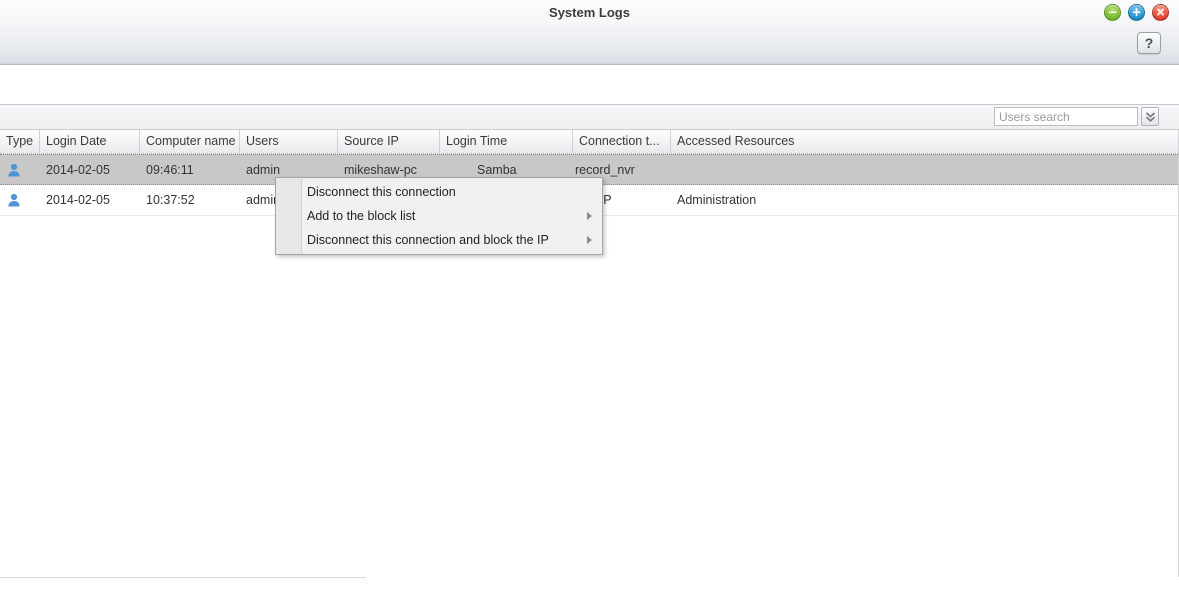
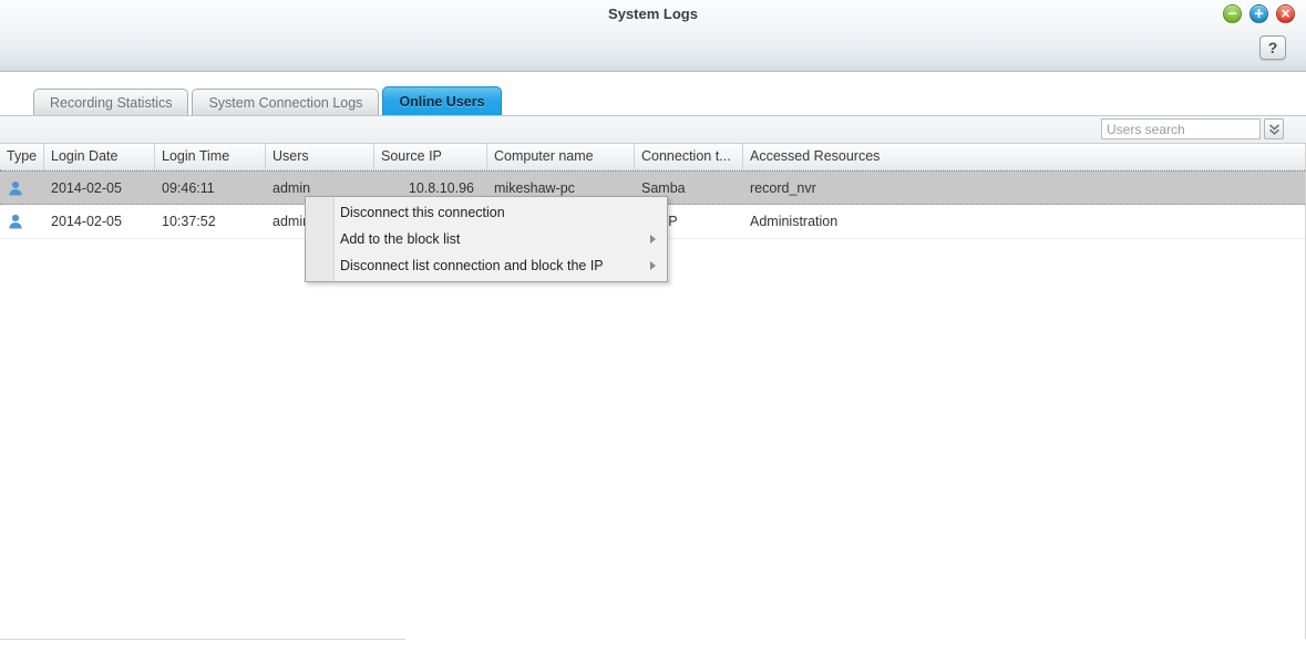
  System Logs
  −
  +
  ×
  ?
+ Recording Statistics
+ System Connection Logs
+ Online Users
  Users search
  Type
  Login Date
- Computer name
+ Login Time
  Users
  Source IP
- Login Time
+ Computer name
  Connection t...
  Accessed Resources
  2014-02-05
  09:46:11
  admin
+ 10.8.10.96
  mikeshaw-pc
  Samba
  record_nvr
  2014-02-05
  10:37:52
  admi
  Administration
  Disconnect this connection
  Add to the block list
- Disconnect this connection and block the IP
+ Disconnect list connection and block the IP
